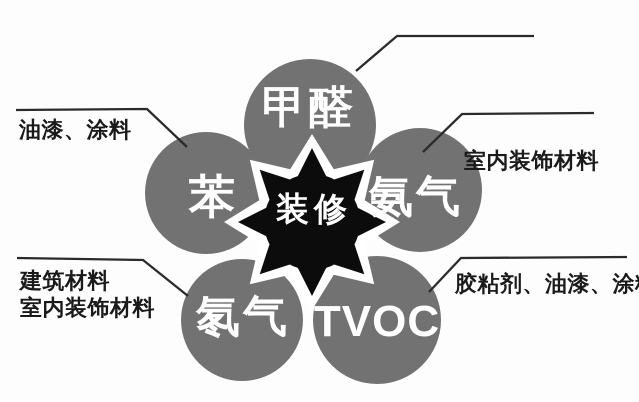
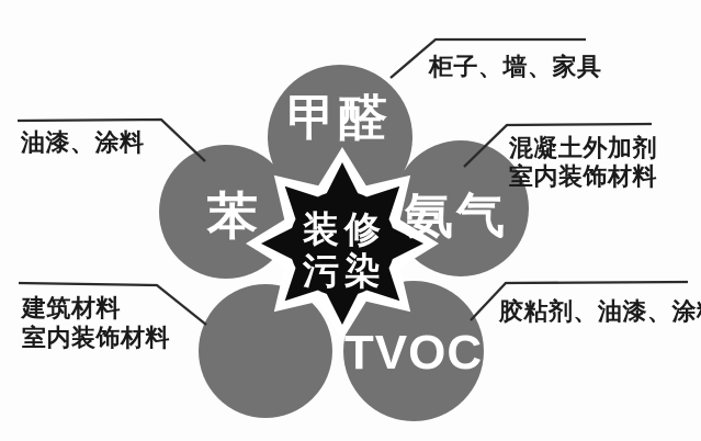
  装修
+ 污染
  甲醛
  苯
  氨气
- 氡气
  TVOC
+ 柜子、墙、家具
+ 混凝土外加剂
  室内装饰材料
  油漆、涂料
  建筑材料
  室内装饰材料
  胶粘剂、油漆、涂
